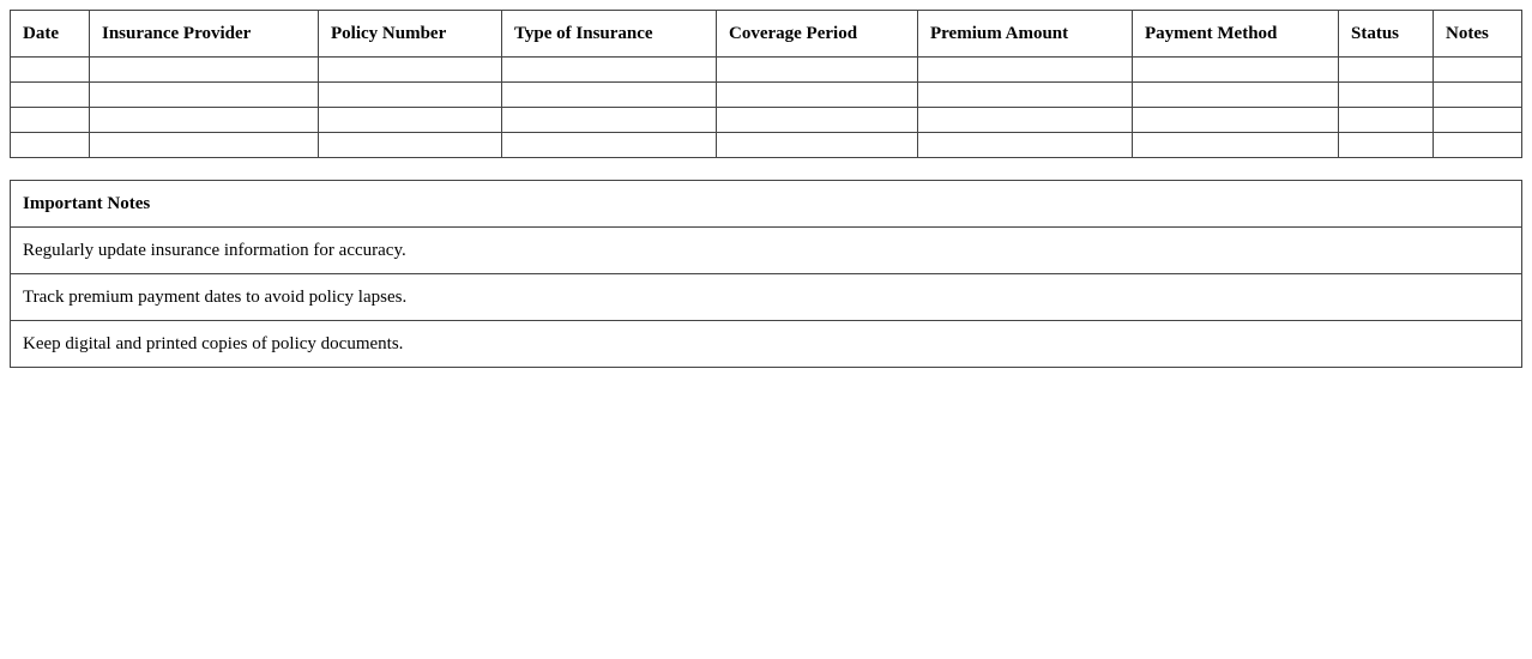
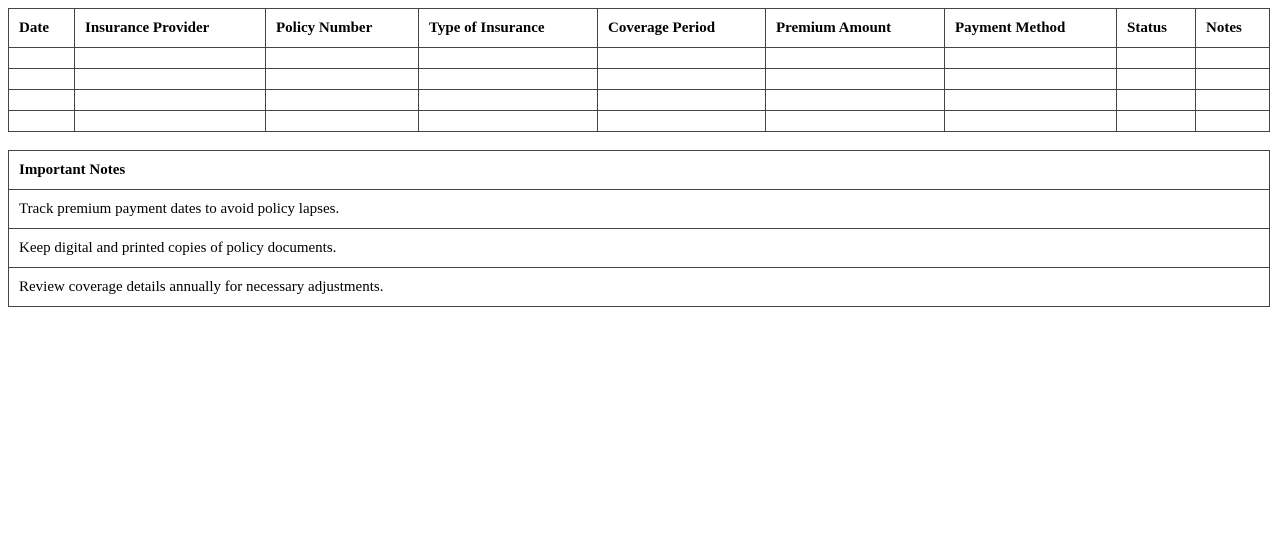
  Date	Insurance Provider	Policy Number	Type of Insurance	Coverage Period	Premium Amount	Payment Method	Status	Notes
  Important Notes
- Regularly update insurance information for accuracy.
  Track premium payment dates to avoid policy lapses.
  Keep digital and printed copies of policy documents.
+ Review coverage details annually for necessary adjustments.
